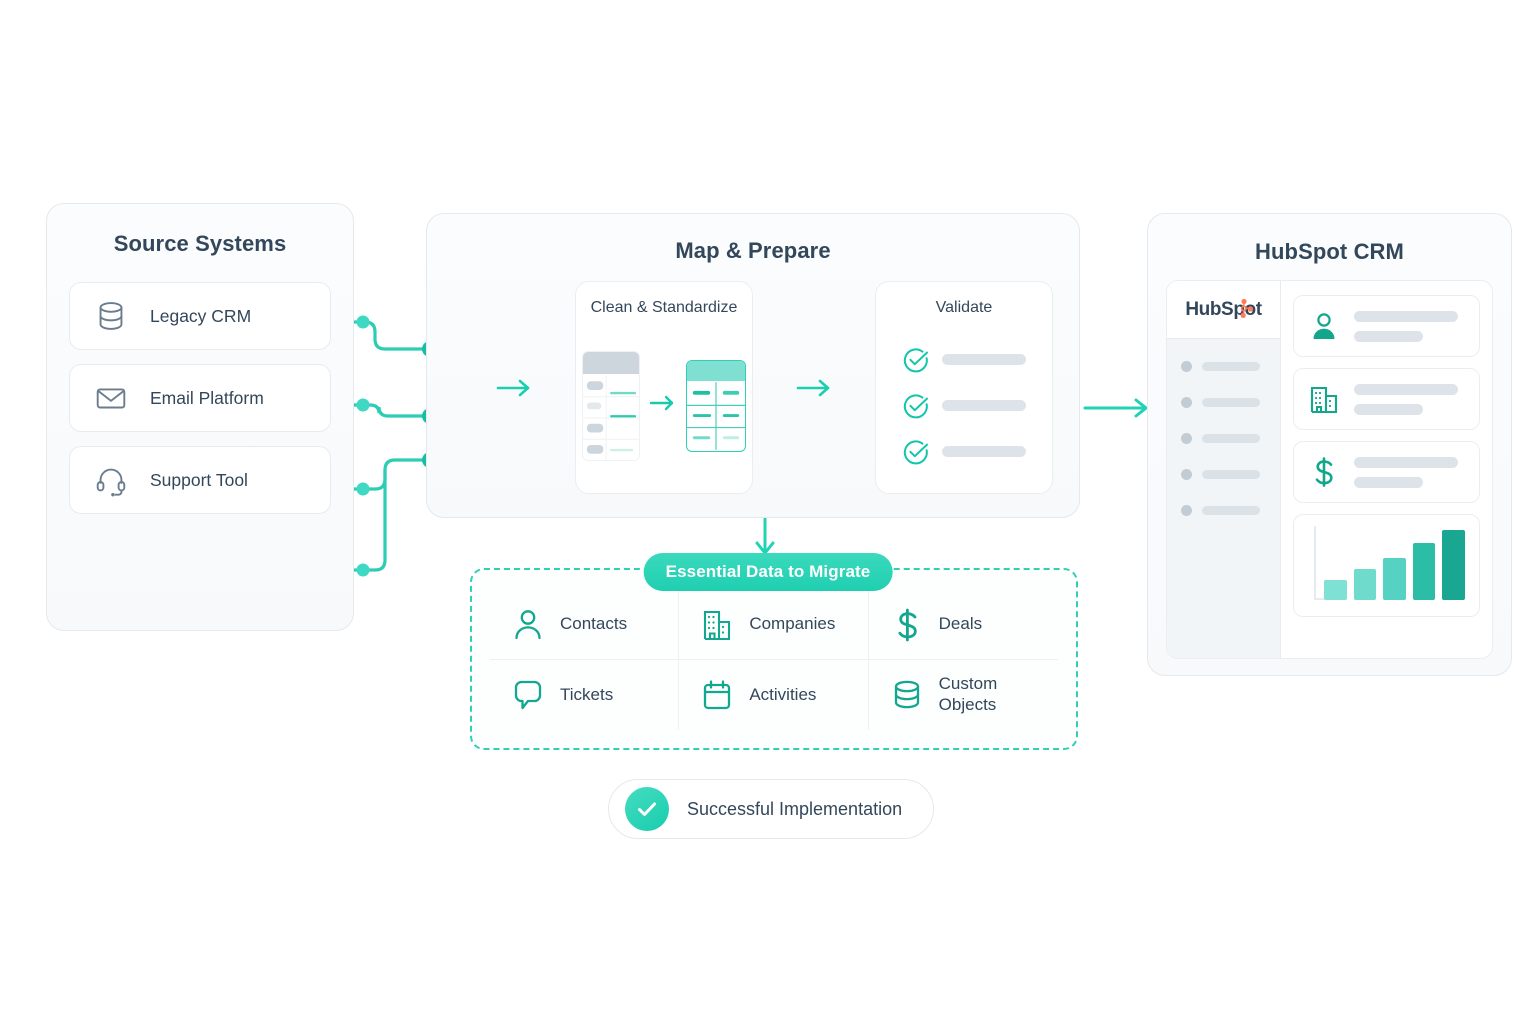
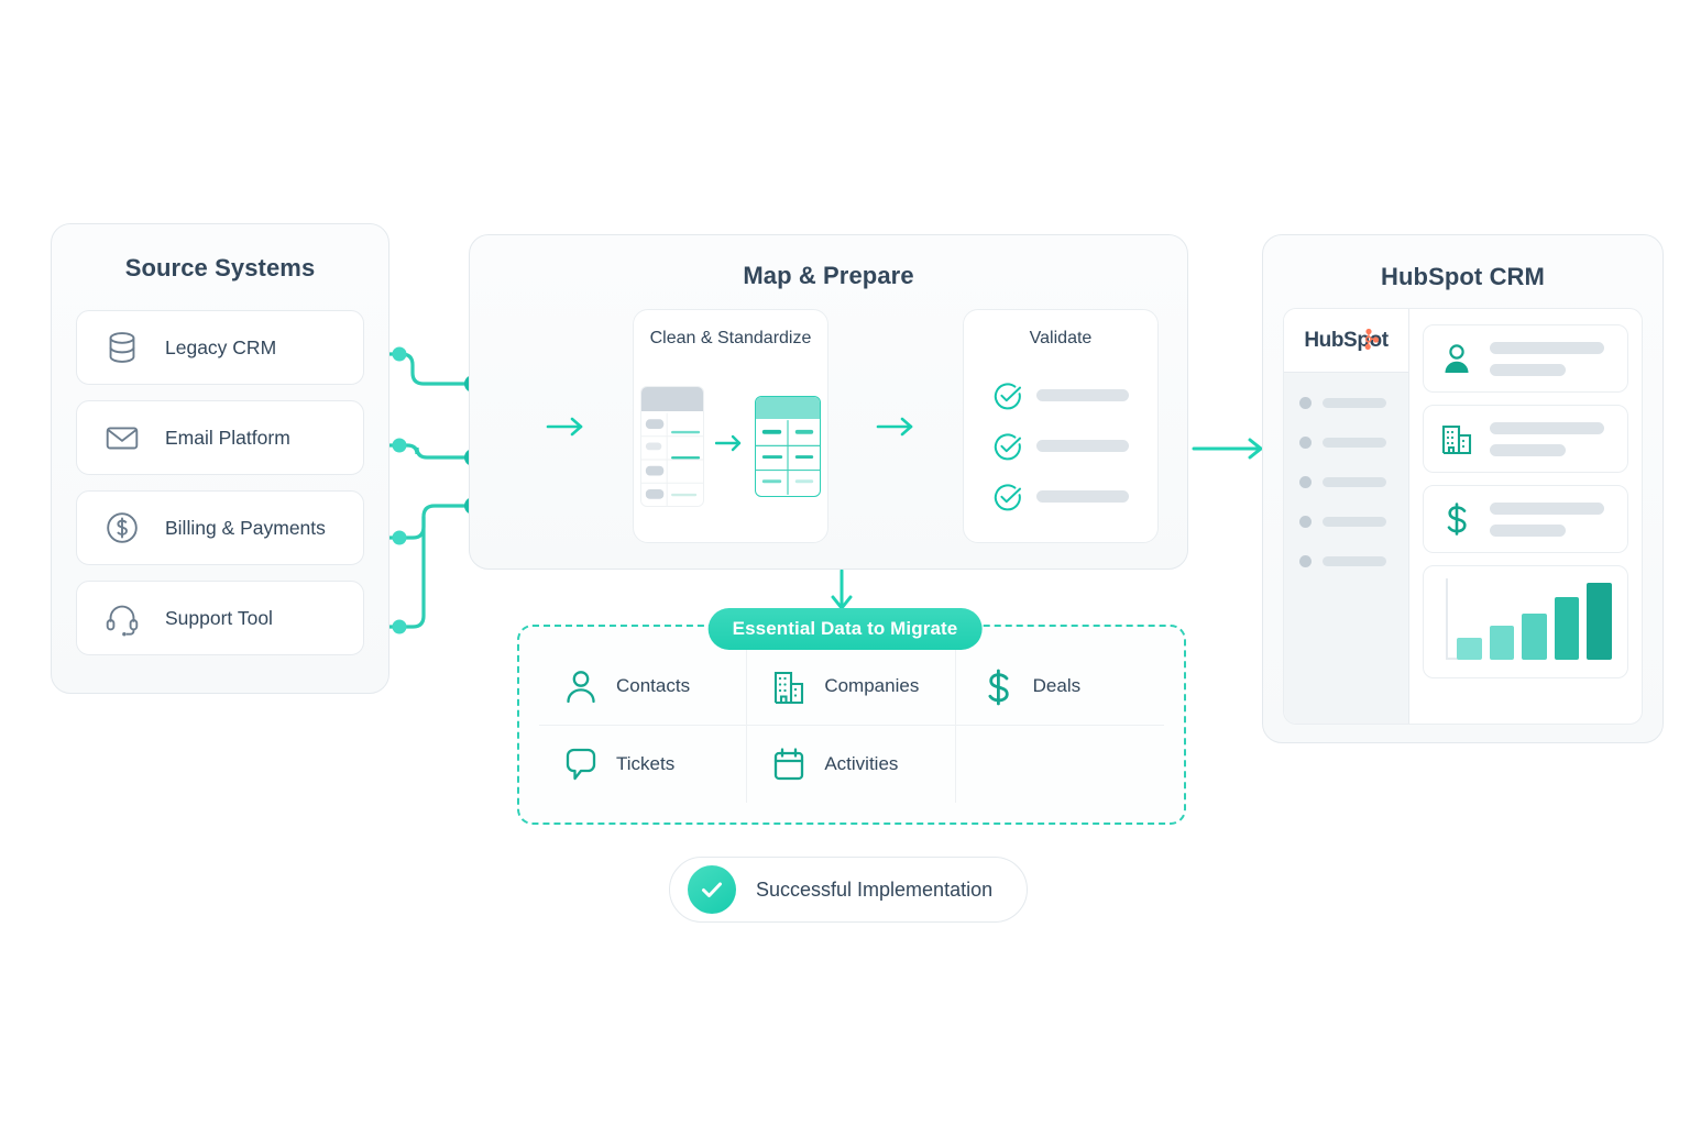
  Source Systems
  Legacy CRM
  Email Platform
+ Billing & Payments
  Support Tool
  Map & Prepare
  Clean & Standardize
  Validate
  HubSpot CRM
  HubSpt
  Contacts
  Companies
  Deals
  Tickets
  Activities
- Custom Objects
  Essential Data to Migrate
  Successful Implementation
